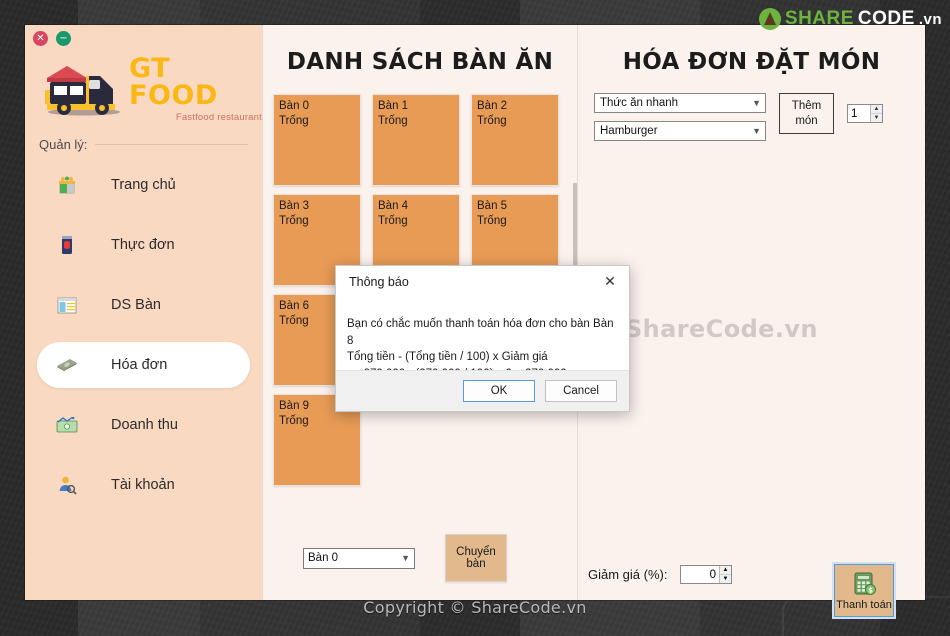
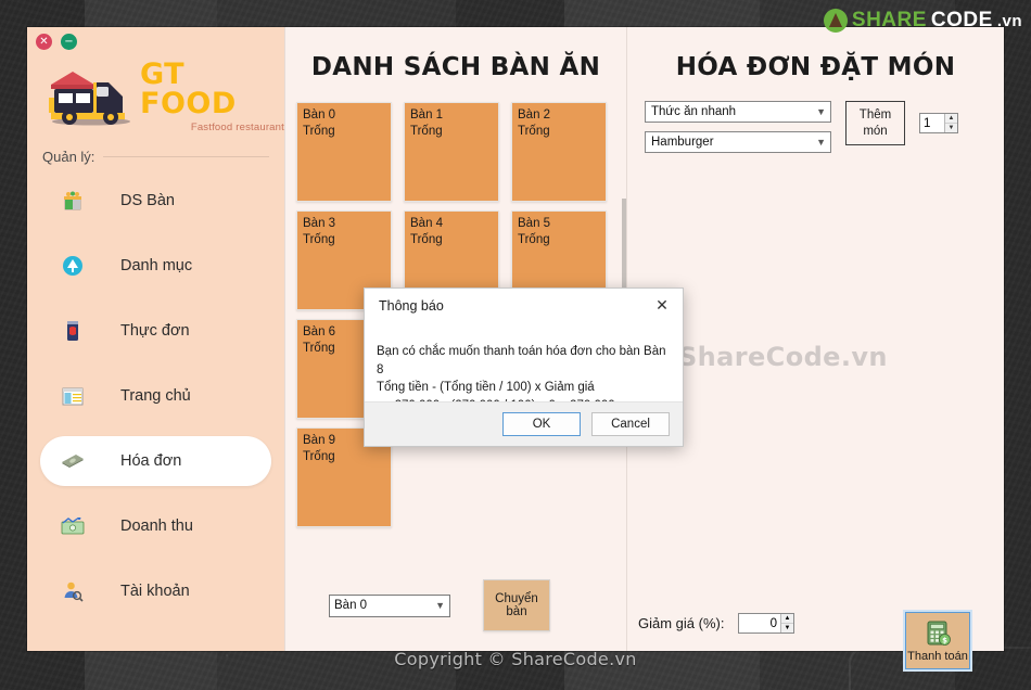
  SHARE
  CODE
  .vn
  Copyright © ShareCode.vn
  ✕
  −
  GT FOOD
  Fastfood restaurant
  Quản lý:
- Trang chủ
+ DS Bàn
+ Danh mục
  Thực đơn
- DS Bàn
+ Trang chủ
  Hóa đơn
  Doanh thu
  Tài khoản
  DANH SÁCH BÀN ĂN
  Bàn 0
  Trống
  Bàn 1
  Trống
  Bàn 2
  Trống
  Bàn 3
  Trống
  Bàn 4
  Trống
  Bàn 5
  Trống
  Bàn 6
  Trống
  Bàn 9
  Trống
  Bàn 0
  ▼
  Chuyển bàn
  HÓA ĐƠN ĐẶT MÓN
  Thức ăn nhanh
  ▼
  Hamburger
  ▼
  Thêm
  món
  1
  Giảm giá (%):
  0
  $
  Thanh toán
  ShareCode.vn
  Thông báo
  ✕
  Bạn có chắc muốn thanh toán hóa đơn cho bàn Bàn 8
  Tổng tiền - (Tổng tiền / 100) x Giảm giá
  OK
  Cancel
